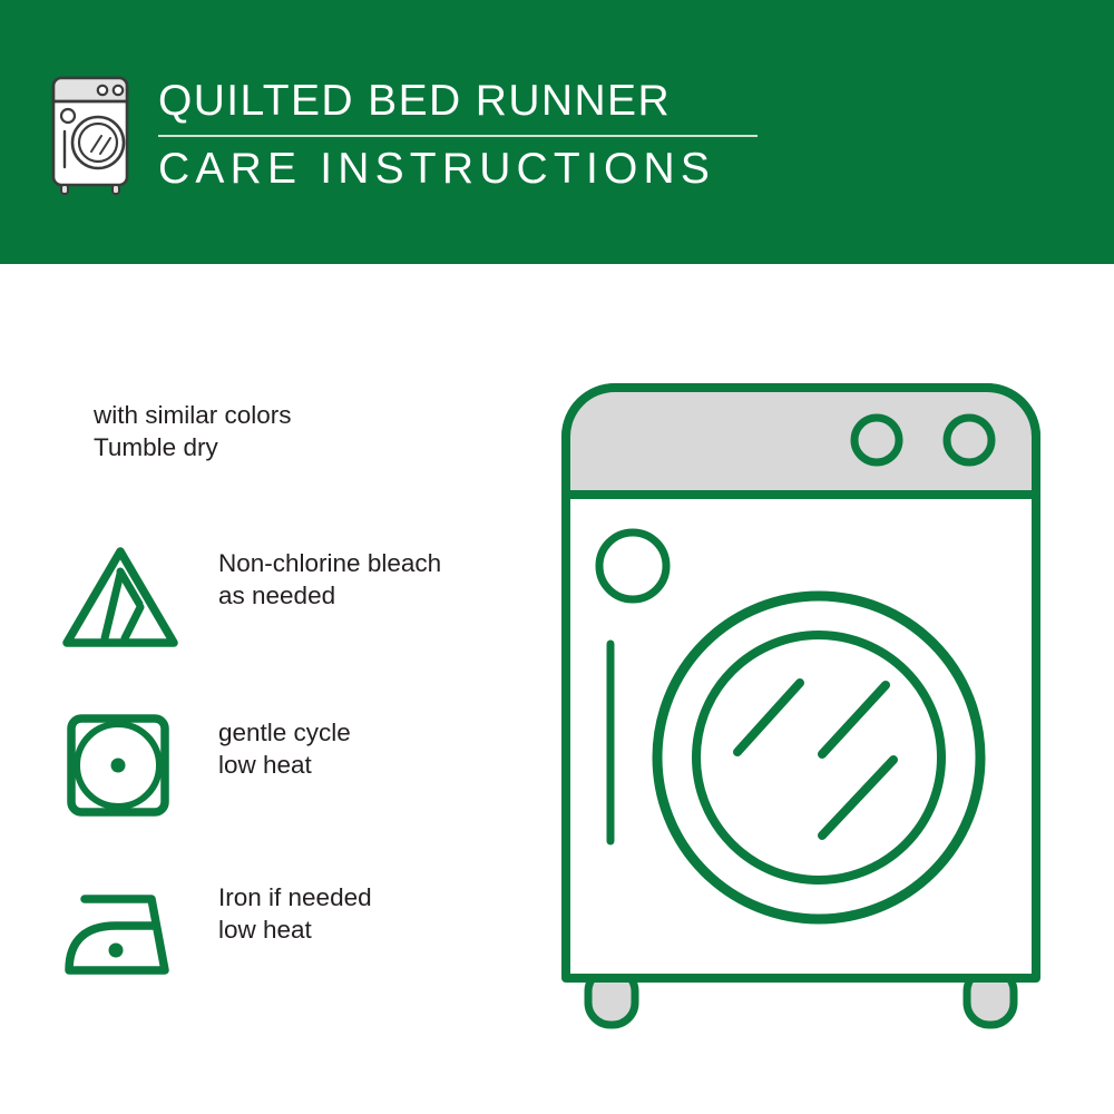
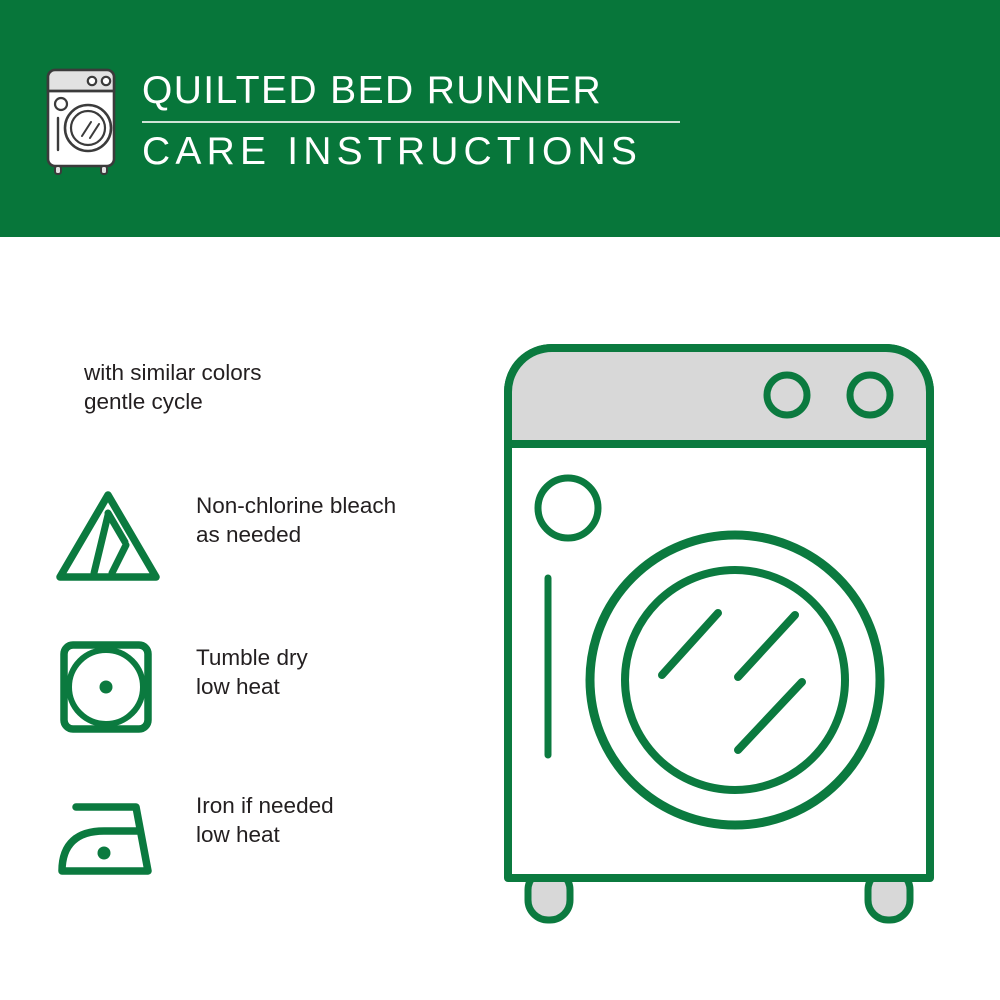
  QUILTED BED RUNNER
  CARE INSTRUCTIONS
  with similar colors
- Tumble dry
+ gentle cycle
  Non-chlorine bleach
  as needed
- gentle cycle
+ Tumble dry
  low heat
  Iron if needed
  low heat
